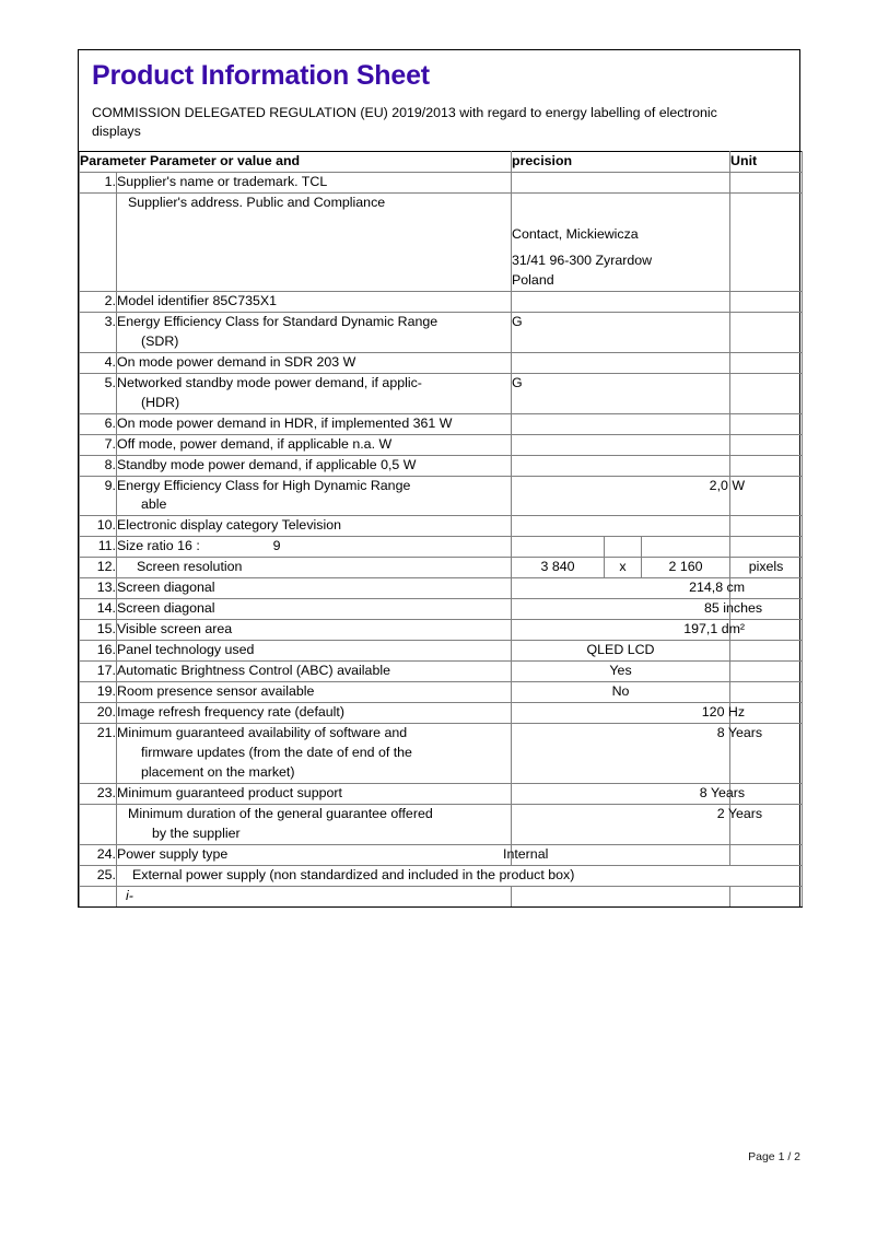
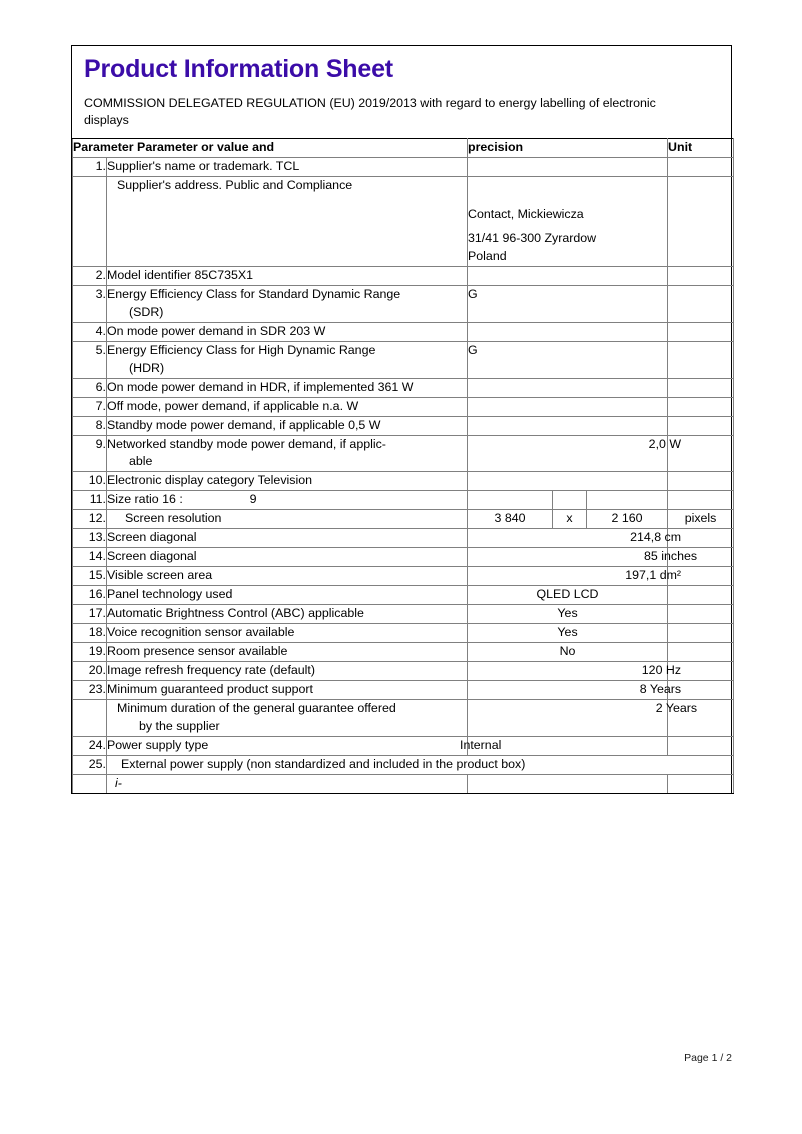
  Product Information Sheet
  COMMISSION DELEGATED REGULATION (EU) 2019/2013 with regard to energy labelling of electronic displays
  Parameter Parameter or value and	precision	Unit
  1.	Supplier's name or trademark. TCL
  	Supplier's address. Public and Compliance	Contact, Mickiewicza 31/41 96-300 Zyrardow Poland
  2.	Model identifier 85C735X1
  3.	Energy Efficiency Class for Standard Dynamic Range (SDR)	G
  4.	On mode power demand in SDR 203 W
- 5.	Networked standby mode power demand, if applic- (HDR)	G
+ 5.	Energy Efficiency Class for High Dynamic Range (HDR)	G
  6.	On mode power demand in HDR, if implemented 361 W
  7.	Off mode, power demand, if applicable n.a. W
  8.	Standby mode power demand, if applicable 0,5 W
- 9.	Energy Efficiency Class for High Dynamic Range able	2,0 W
+ 9.	Networked standby mode power demand, if applic- able	2,0 W
  10.	Electronic display category Television
  11.	Size ratio 16 : 9
  12.	Screen resolution	3 840	x	2 160	pixels
  13.	Screen diagonal	214,8 cm
  14.	Screen diagonal	85 inches
  15.	Visible screen area	197,1 dm²
  16.	Panel technology used	QLED LCD
- 17.	Automatic Brightness Control (ABC) available	Yes
+ 17.	Automatic Brightness Control (ABC) applicable	Yes
+ 18.	Voice recognition sensor available	Yes
  19.	Room presence sensor available	No
  20.	Image refresh frequency rate (default)	120 Hz
- 21.	Minimum guaranteed availability of software and firmware updates (from the date of end of the placement on the market)	8 Years
  23.	Minimum guaranteed product support	8 Years
  	Minimum duration of the general guarantee offered by the supplier	2 Years
  24.	Power supply type	Internal
  25.	External power supply (non standardized and included in the product box)
  	i-
  Page 1 / 2
